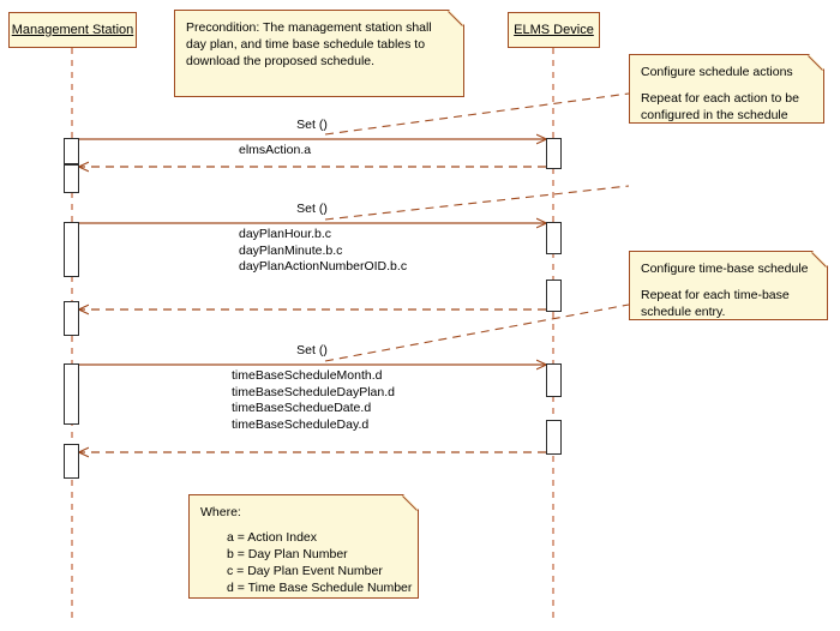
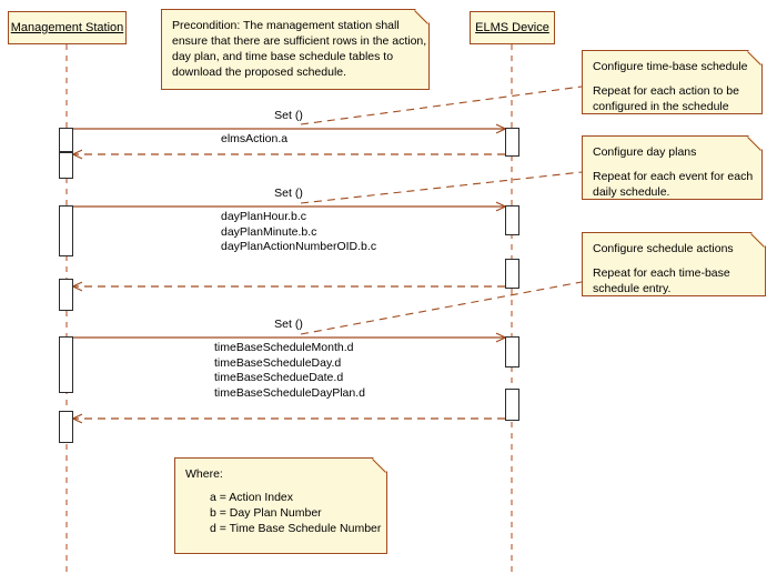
  Management Station
  ELMS Device
  Set ()
  elmsAction.a
  Set ()
  dayPlanHour.b.c
  dayPlanMinute.b.c
  dayPlanActionNumberOID.b.c
  Set ()
  timeBaseScheduleMonth.d
- timeBaseScheduleDayPlan.d
+ timeBaseScheduleDay.d
  timeBaseSchedueDate.d
- timeBaseScheduleDay.d
+ timeBaseScheduleDayPlan.d
  Precondition: The management station shall
+ ensure that there are sufficient rows in the action,
  day plan, and time base schedule tables to
  download the proposed schedule.
- Configure schedule actions
+ Configure time-base schedule
  Repeat for each action to be
  configured in the schedule
+ Configure day plans
+ Repeat for each event for each
+ daily schedule.
- Configure time-base schedule
+ Configure schedule actions
  Repeat for each time-base
  schedule entry.
  Where:
  a = Action Index
  b = Day Plan Number
- c = Day Plan Event Number
  d = Time Base Schedule Number
